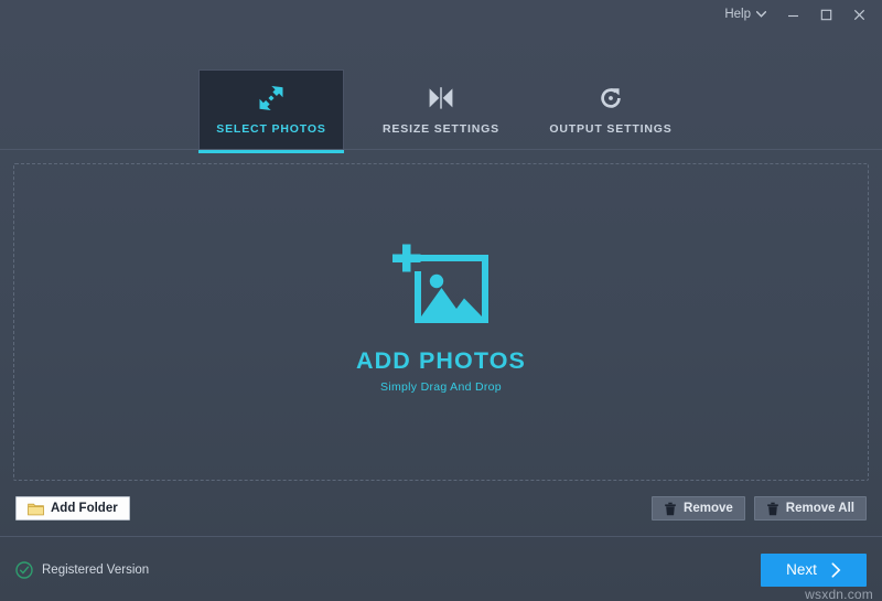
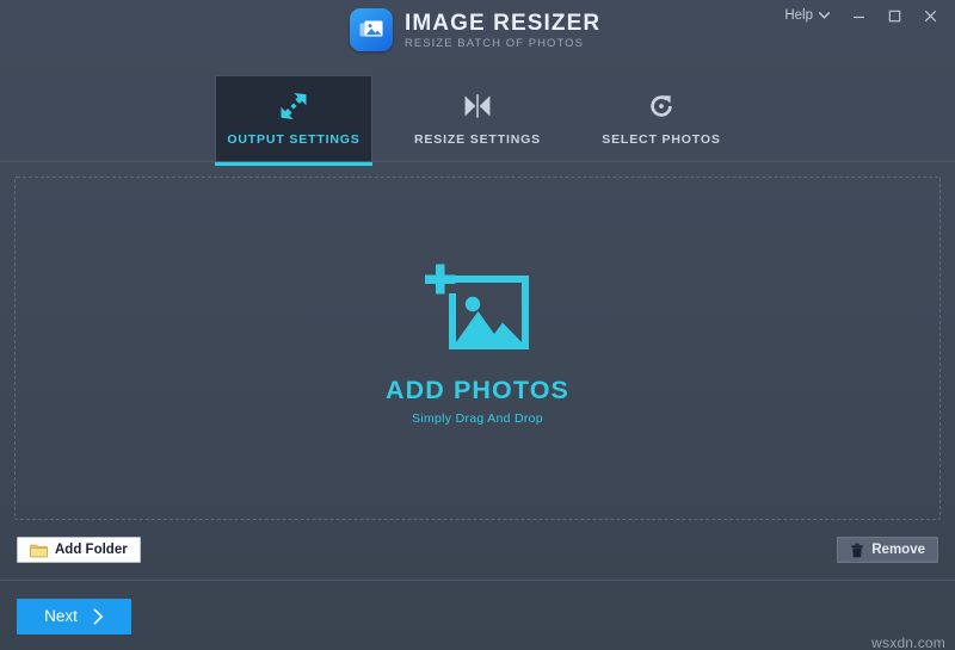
+ IMAGE RESIZER
+ RESIZE BATCH OF PHOTOS
  Help
- SELECT PHOTOS
+ OUTPUT SETTINGS
  RESIZE SETTINGS
- OUTPUT SETTINGS
+ SELECT PHOTOS
  ADD PHOTOS
  Simply Drag And Drop
  Add Folder
  Remove
- Remove All
- Registered Version
  Next
  wsxdn.com
